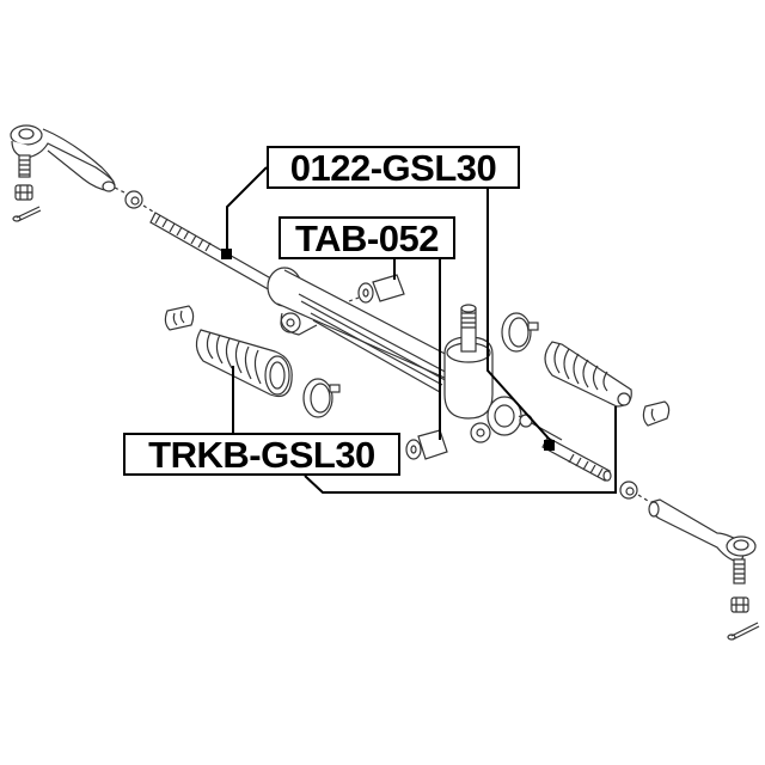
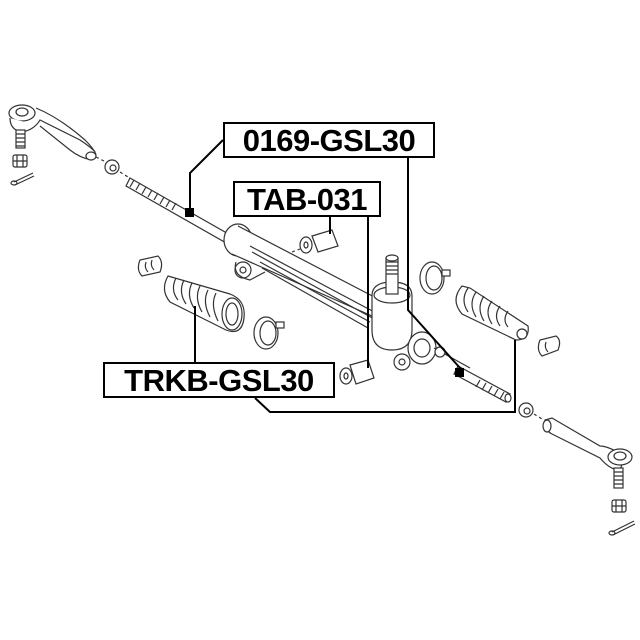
- 0122-GSL30
+ 0169-GSL30
- TAB-052
+ TAB-031
  TRKB-GSL30
